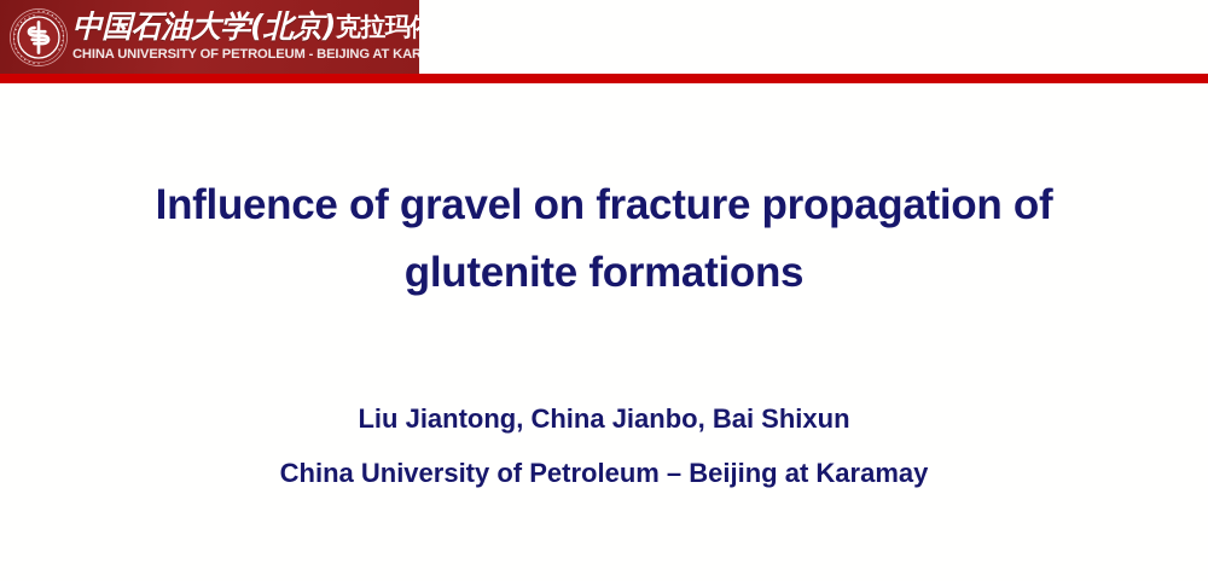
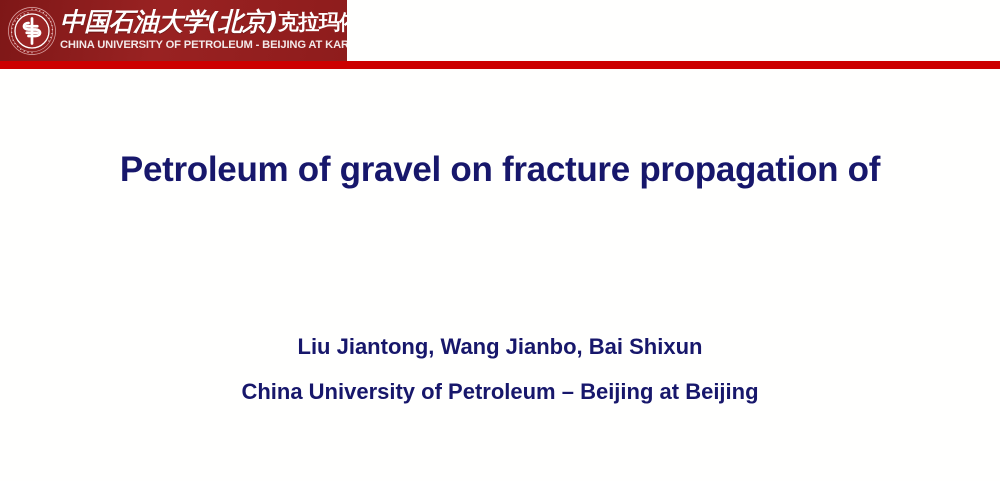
  中国石油大学(北京)克拉玛
  CHINA UNIVERSITY OF PETROLEUM - BEIJING AT KAR
- Influence of gravel on fracture propagation of
+ Petroleum of gravel on fracture propagation of
- glutenite formations
- Liu Jiantong, China Jianbo, Bai Shixun
+ Liu Jiantong, Wang Jianbo, Bai Shixun
- China University of Petroleum – Beijing at Karamay
+ China University of Petroleum – Beijing at Beijing
